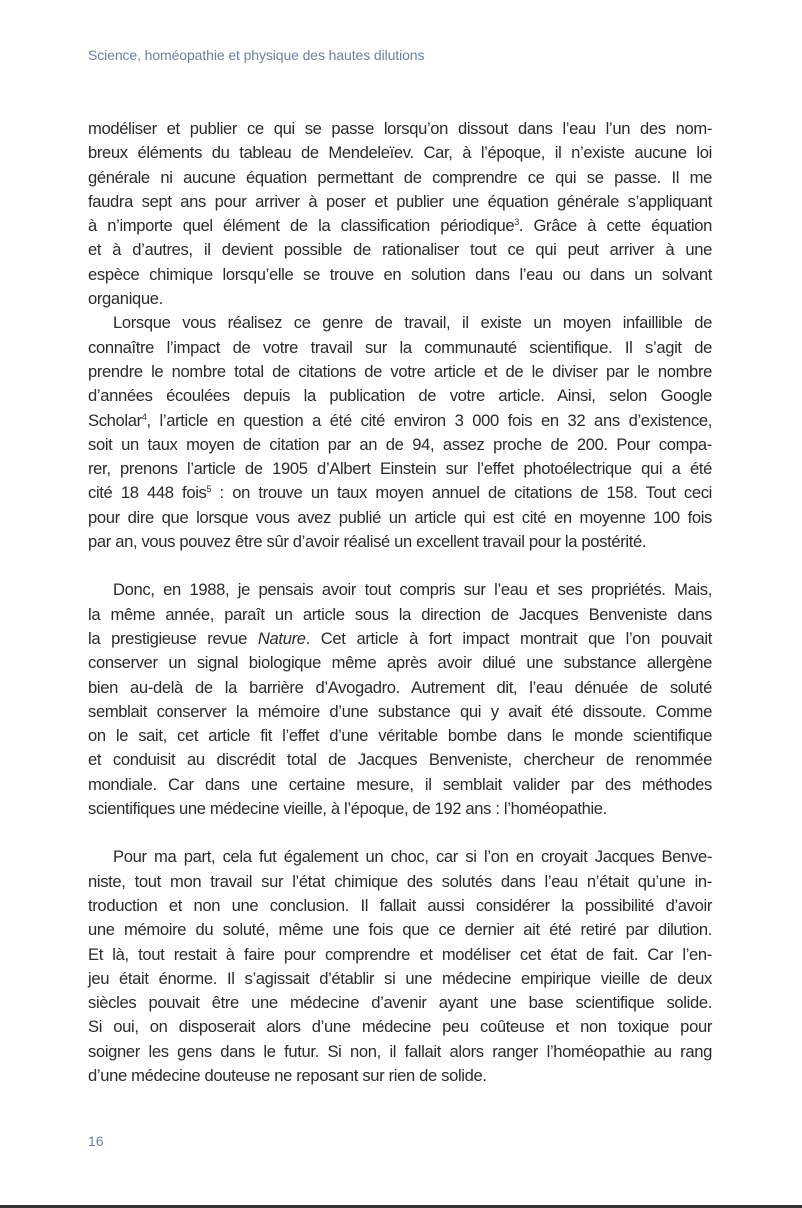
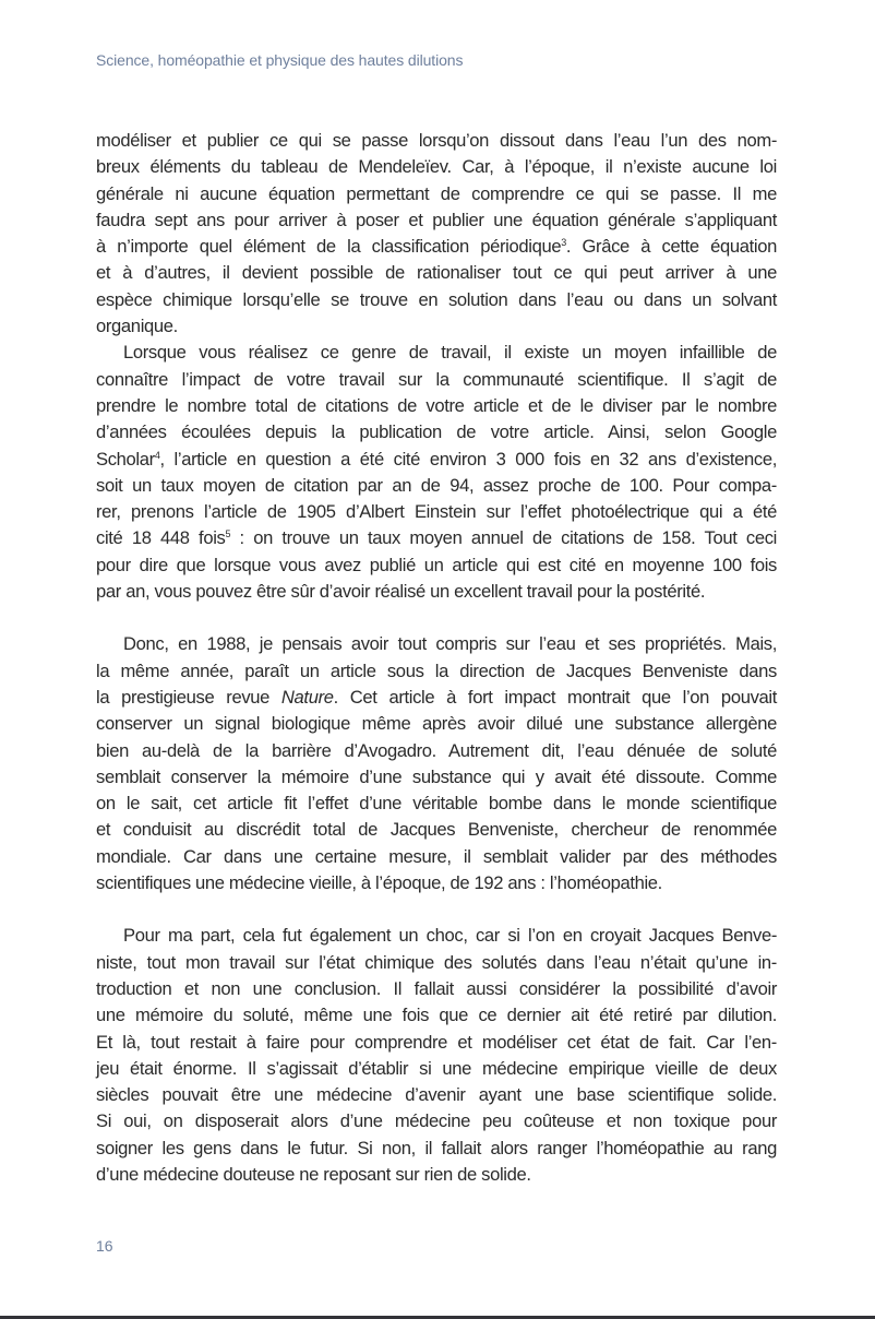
  Science, homéopathie et physique des hautes dilutions
  modéliser et publier ce qui se passe lorsqu’on dissout dans l’eau l’un des nom-
  breux éléments du tableau de Mendeleïev. Car, à l’époque, il n’existe aucune loi
  générale ni aucune équation permettant de comprendre ce qui se passe. Il me
  faudra sept ans pour arriver à poser et publier une équation générale s’appliquant
  à n’importe quel élément de la classification périodique3. Grâce à cette équation
  et à d’autres, il devient possible de rationaliser tout ce qui peut arriver à une
  espèce chimique lorsqu’elle se trouve en solution dans l’eau ou dans un solvant
  organique.
  Lorsque vous réalisez ce genre de travail, il existe un moyen infaillible de
  connaître l’impact de votre travail sur la communauté scientifique. Il s’agit de
  prendre le nombre total de citations de votre article et de le diviser par le nombre
  d’années écoulées depuis la publication de votre article. Ainsi, selon Google
  Scholar4, l’article en question a été cité environ 3 000 fois en 32 ans d’existence,
- soit un taux moyen de citation par an de 94, assez proche de 200. Pour compa-
+ soit un taux moyen de citation par an de 94, assez proche de 100. Pour compa-
  rer, prenons l’article de 1905 d’Albert Einstein sur l’effet photoélectrique qui a été
  cité 18 448 fois5 : on trouve un taux moyen annuel de citations de 158. Tout ceci
  pour dire que lorsque vous avez publié un article qui est cité en moyenne 100 fois
  par an, vous pouvez être sûr d’avoir réalisé un excellent travail pour la postérité.
  Donc, en 1988, je pensais avoir tout compris sur l’eau et ses propriétés. Mais,
  la même année, paraît un article sous la direction de Jacques Benveniste dans
  la prestigieuse revue Nature. Cet article à fort impact montrait que l’on pouvait
  conserver un signal biologique même après avoir dilué une substance allergène
  bien au-delà de la barrière d’Avogadro. Autrement dit, l’eau dénuée de soluté
  semblait conserver la mémoire d’une substance qui y avait été dissoute. Comme
  on le sait, cet article fit l’effet d’une véritable bombe dans le monde scientifique
  et conduisit au discrédit total de Jacques Benveniste, chercheur de renommée
  mondiale. Car dans une certaine mesure, il semblait valider par des méthodes
  scientifiques une médecine vieille, à l’époque, de 192 ans : l’homéopathie.
  Pour ma part, cela fut également un choc, car si l’on en croyait Jacques Benve-
  niste, tout mon travail sur l’état chimique des solutés dans l’eau n’était qu’une in-
  troduction et non une conclusion. Il fallait aussi considérer la possibilité d’avoir
  une mémoire du soluté, même une fois que ce dernier ait été retiré par dilution.
  Et là, tout restait à faire pour comprendre et modéliser cet état de fait. Car l’en-
  jeu était énorme. Il s’agissait d’établir si une médecine empirique vieille de deux
  siècles pouvait être une médecine d’avenir ayant une base scientifique solide.
  Si oui, on disposerait alors d’une médecine peu coûteuse et non toxique pour
  soigner les gens dans le futur. Si non, il fallait alors ranger l’homéopathie au rang
  d’une médecine douteuse ne reposant sur rien de solide.
  16
